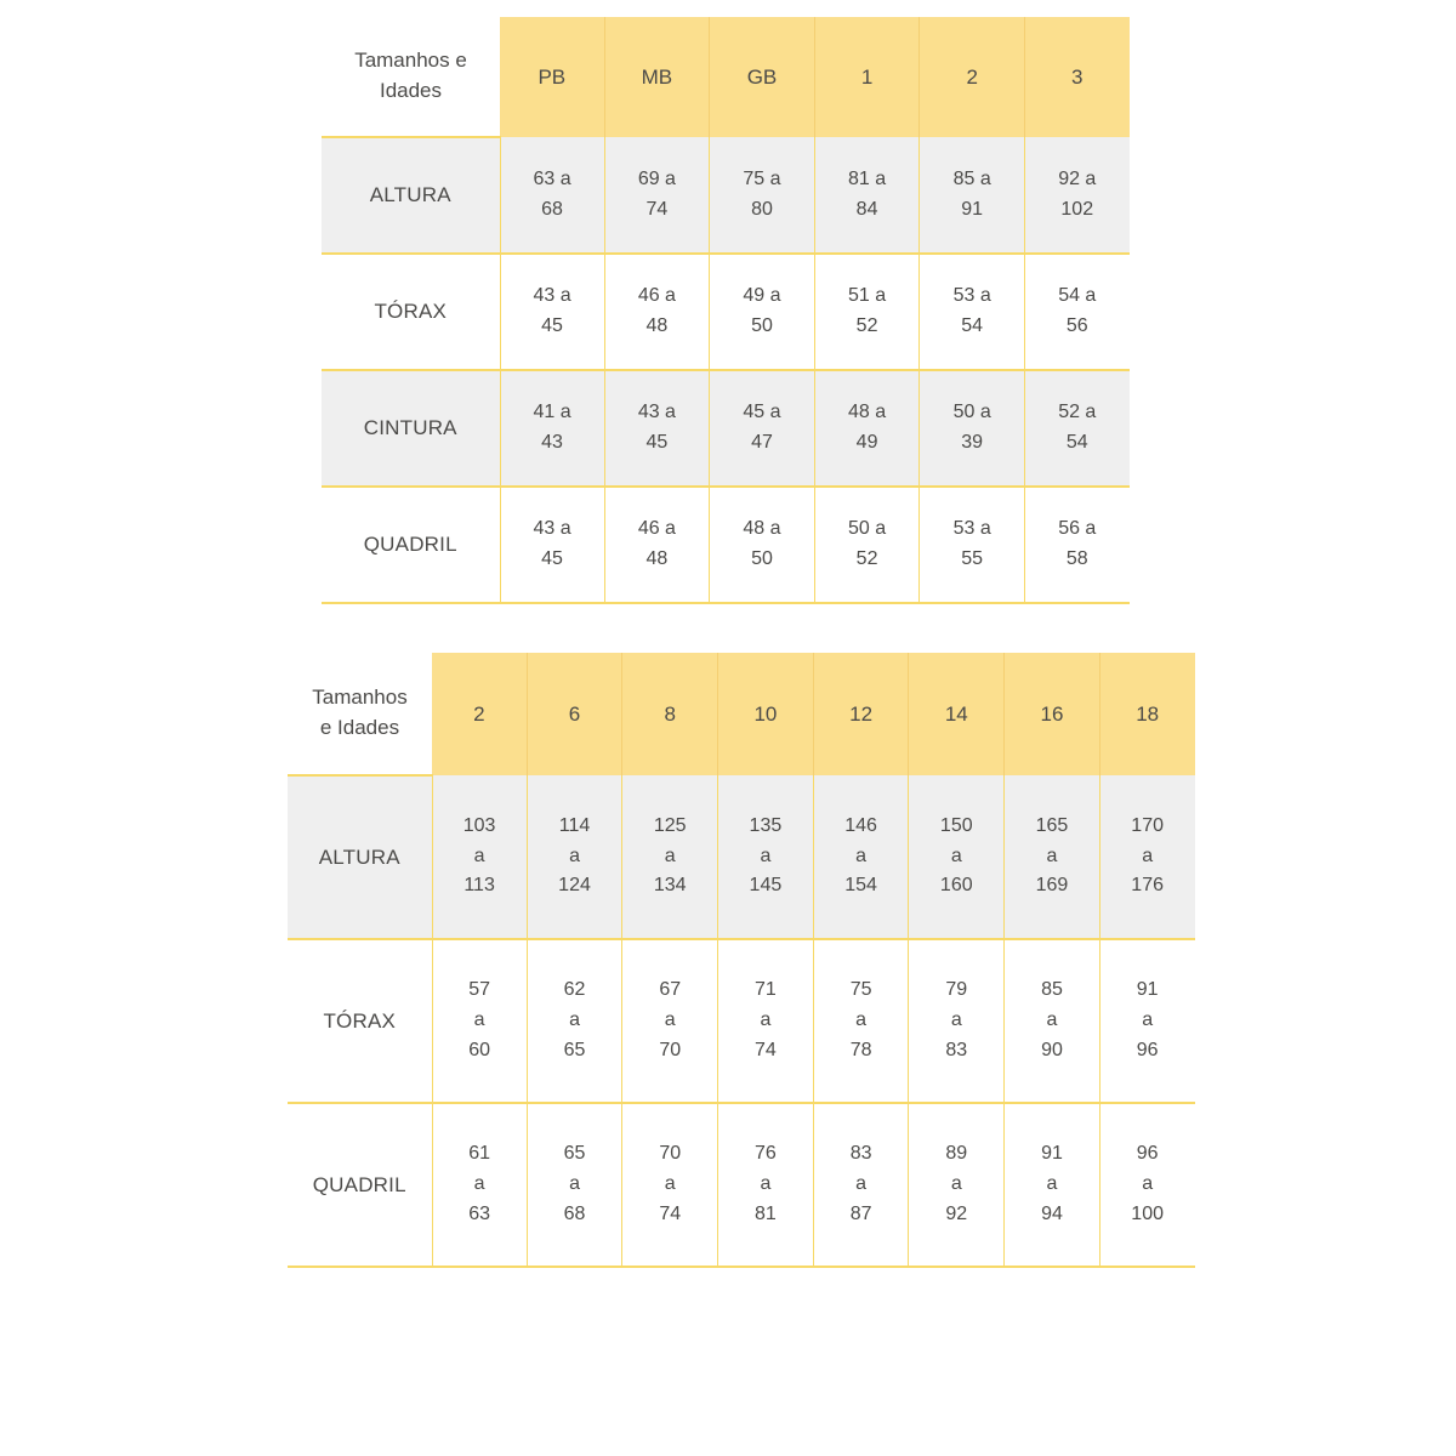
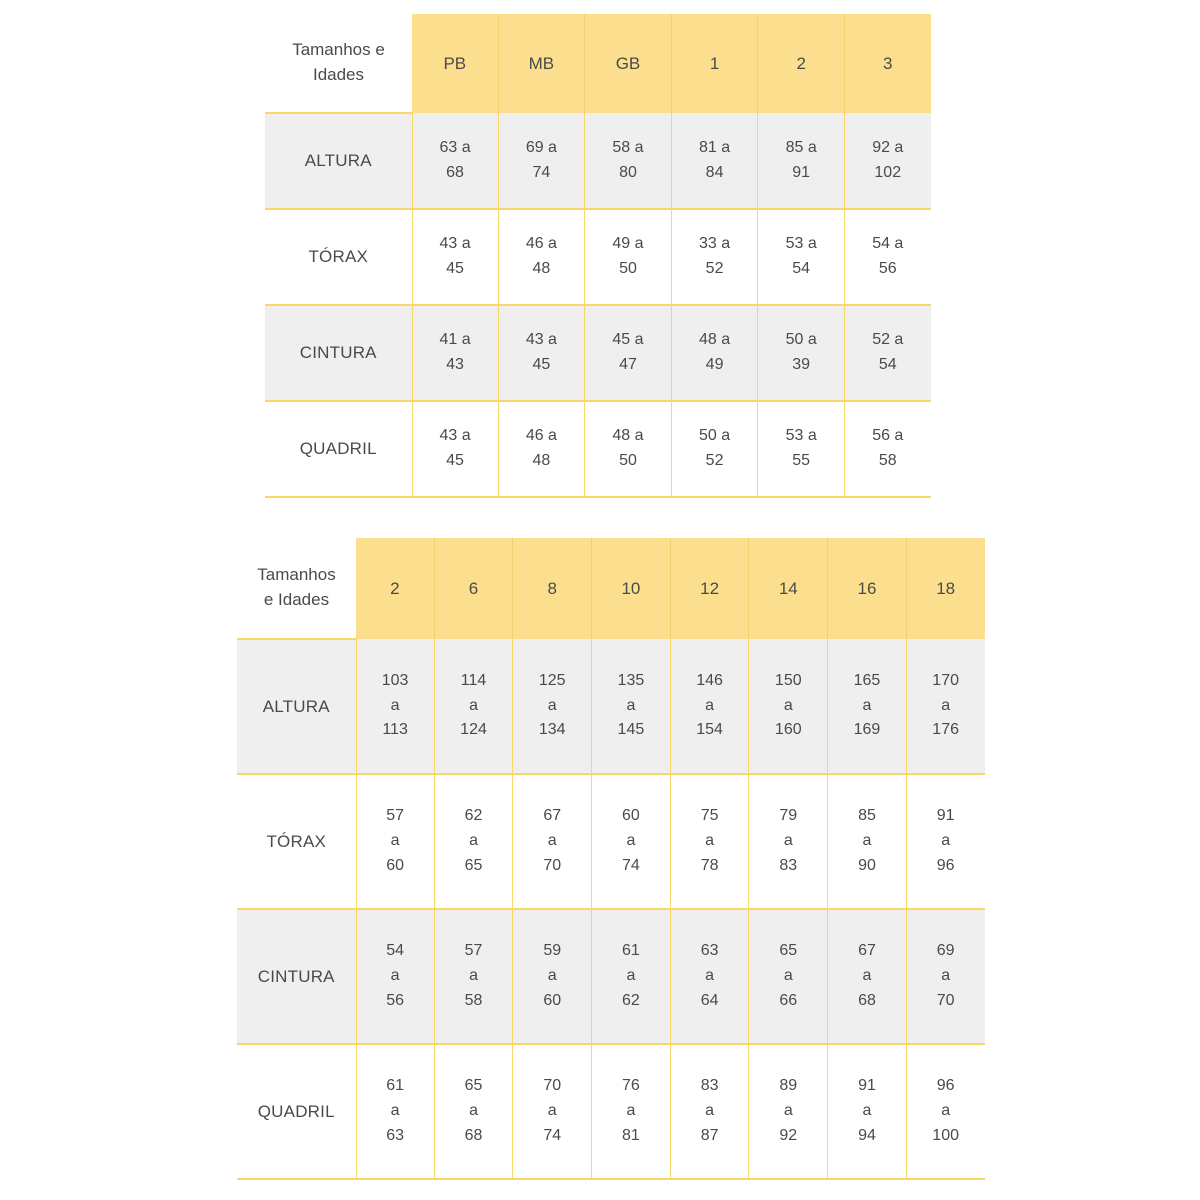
  Tamanhos e Idades	PB	MB	GB	1	2	3
- ALTURA	63 a68	69 a74	75 a80	81 a84	85 a91	92 a102
+ ALTURA	63 a68	69 a74	58 a80	81 a84	85 a91	92 a102
- TÓRAX	43 a45	46 a48	49 a50	51 a52	53 a54	54 a56
+ TÓRAX	43 a45	46 a48	49 a50	33 a52	53 a54	54 a56
  CINTURA	41 a43	43 a45	45 a47	48 a49	50 a39	52 a54
  QUADRIL	43 a45	46 a48	48 a50	50 a52	53 a55	56 a58
  Tamanhos e Idades	2	6	8	10	12	14	16	18
  ALTURA	103a113	114a124	125a134	135a145	146a154	150a160	165a169	170a176
- TÓRAX	57a60	62a65	67a70	71a74	75a78	79a83	85a90	91a96
+ TÓRAX	57a60	62a65	67a70	60a74	75a78	79a83	85a90	91a96
+ CINTURA	54a56	57a58	59a60	61a62	63a64	65a66	67a68	69a70
  QUADRIL	61a63	65a68	70a74	76a81	83a87	89a92	91a94	96a100
